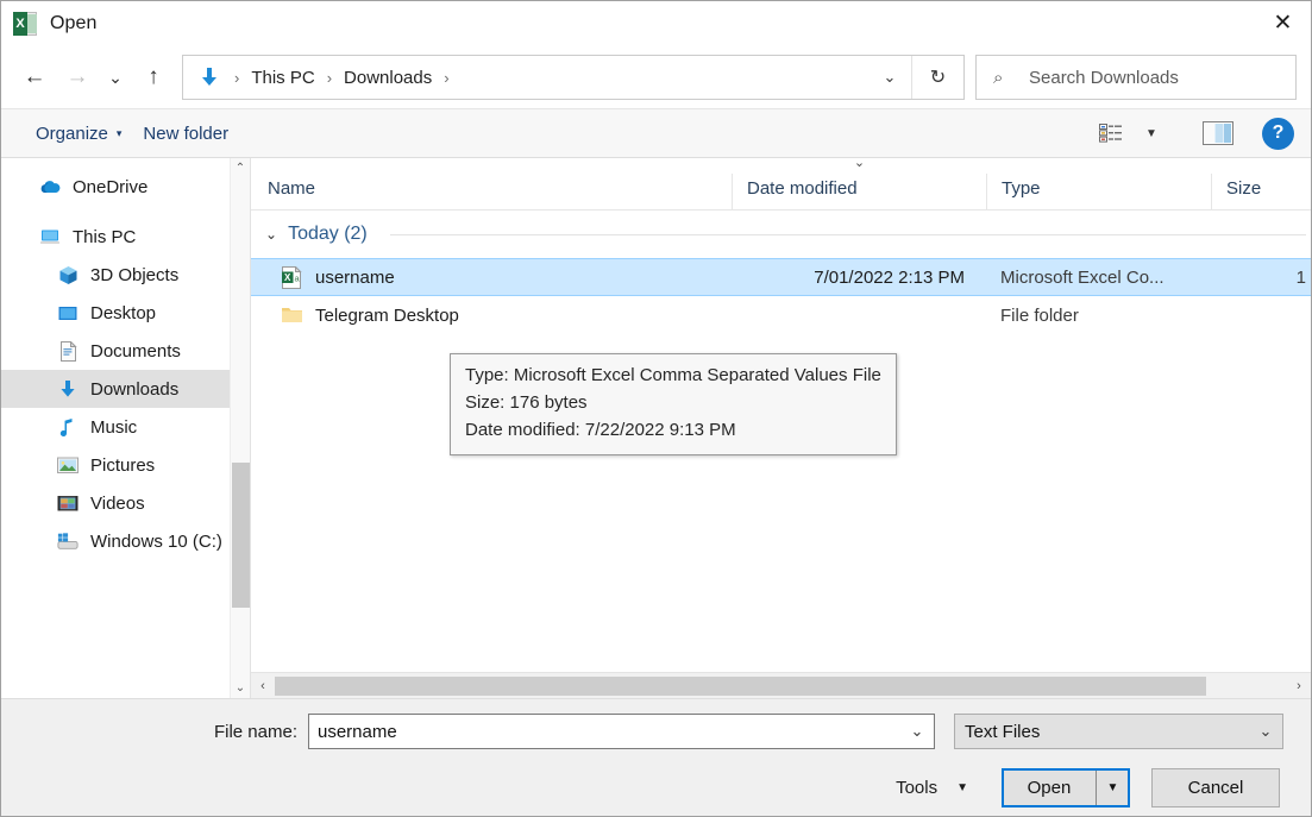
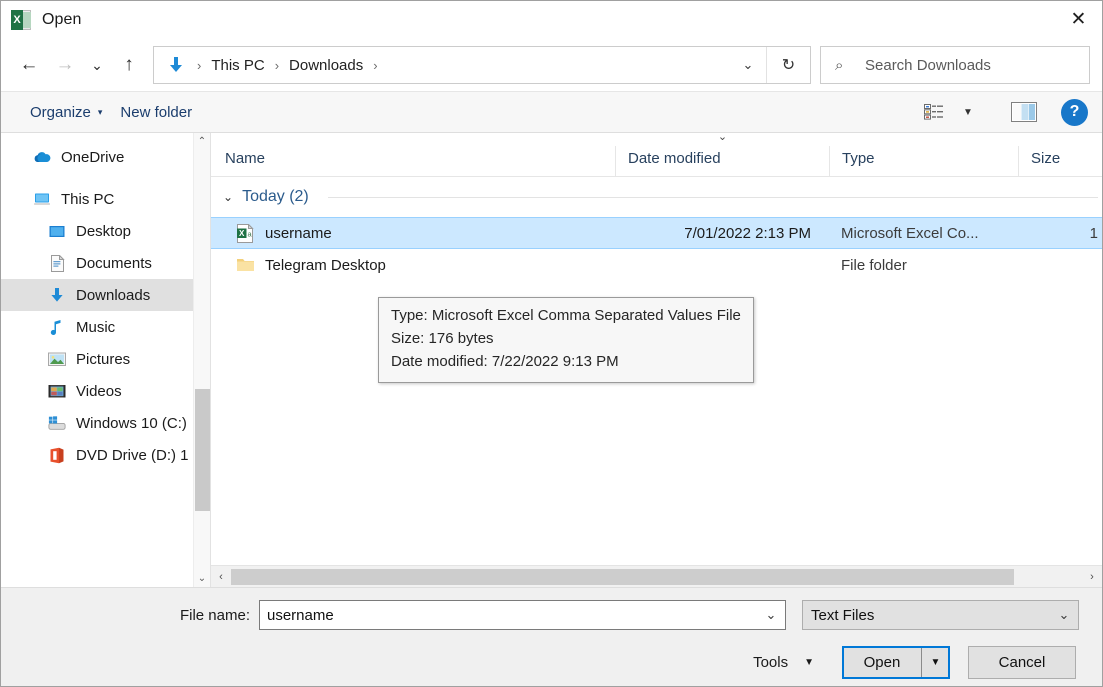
  X
  Open
  ✕
  ←
  →
  ⌄
  ↑
  ›
  This PC
  ›
  Downloads
  ›
  ⌄
  ↻
  ⌕
  Search Downloads
  Organize
  ▾
  New folder
  ▼
  ?
  OneDrive
  This PC
- 3D Objects
  Desktop
  Documents
  Downloads
  Music
  Pictures
  Videos
  Windows 10 (C:)
+ DVD Drive (D:) 1
  ⌃
  ⌄
  Name
  ⌄
  Date modified
  Type
  Size
  ⌄
  Today (2)
  X
  a
  username
  7/01/2022 2:13 PM
  Microsoft Excel Co...
  1
  Telegram Desktop
  File folder
  Type: Microsoft Excel Comma Separated Values File
  Size: 176 bytes
  Date modified: 7/22/2022 9:13 PM
  ‹
  ›
  File name:
  username
  ⌄
  Text Files
  ⌄
  Tools
  ▼
  Open
  ▼
  Cancel
